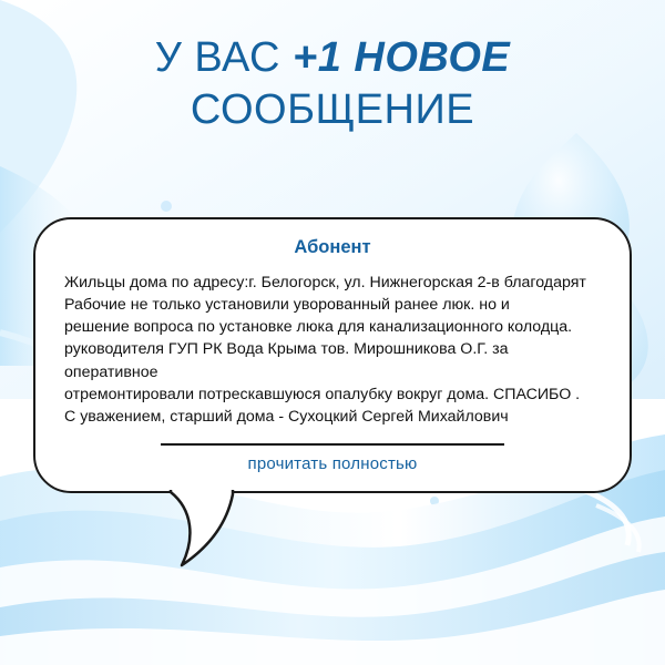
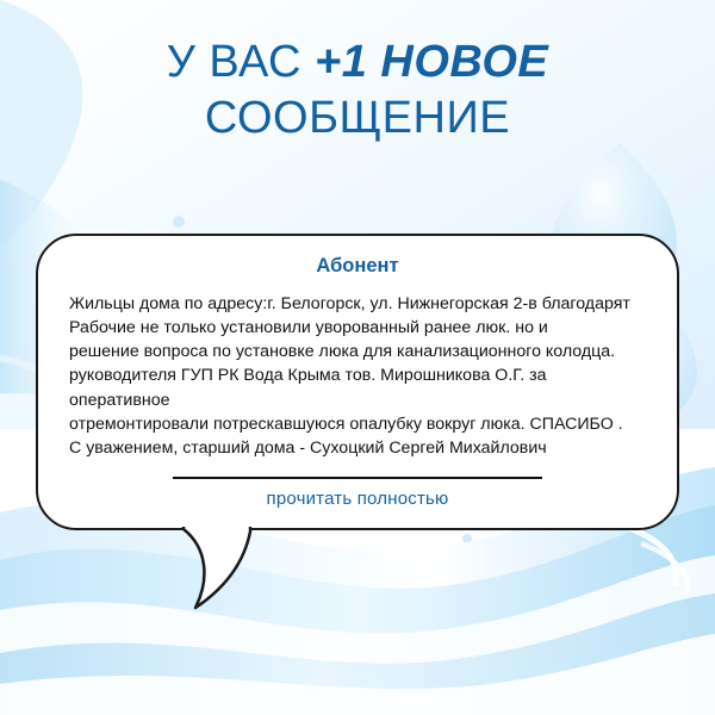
  У ВАС +1 НОВОЕ
  СООБЩЕНИЕ
  Абонент
  Жильцы дома по адресу:г. Белогорск, ул. Нижнегорская 2-в благодарят
  Рабочие не только установили уворованный ранее люк. но и
  решение вопроса по установке люка для канализационного колодца.
  руководителя ГУП РК Вода Крыма тов. Мирошникова О.Г. за оперативное
- отремонтировали потрескавшуюся опалубку вокруг дома. СПАСИБО .
+ отремонтировали потрескавшуюся опалубку вокруг люка. СПАСИБО .
  С уважением, старший дома - Сухоцкий Сергей Михайлович
  прочитать полностью
